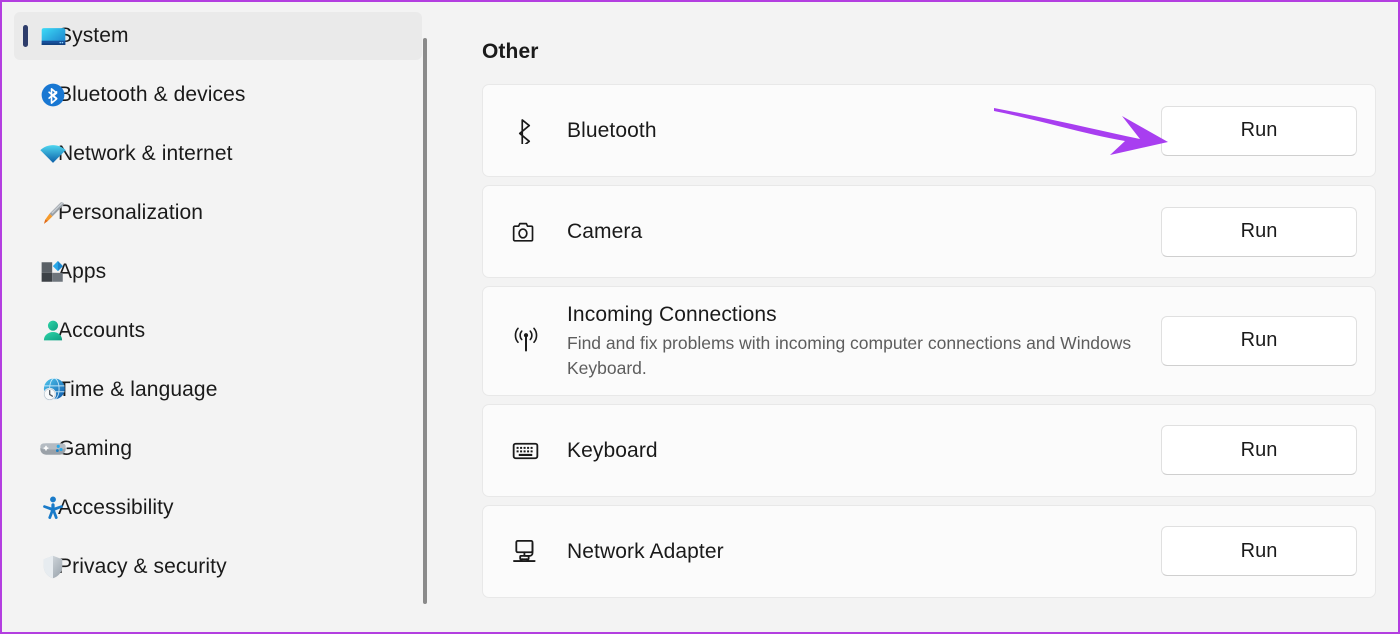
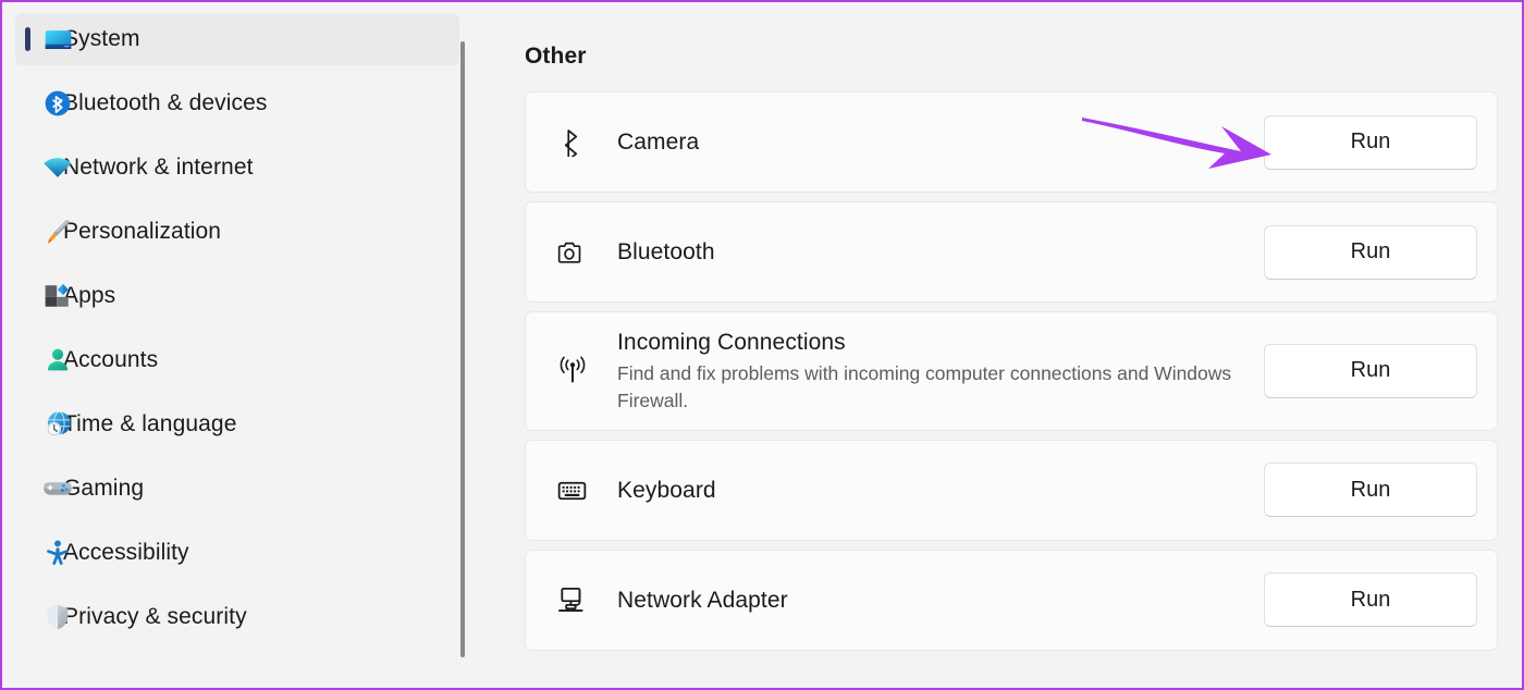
  System
  Bluetooth & devices
  Network & internet
  Personalization
  Apps
  Accounts
  ime & language
  Gaming
  Accessibility
  Privacy & security
  Other
- Bluetooth
+ Camera
  Run
- Camera
+ Bluetooth
  Run
  Incoming Connections
- Find and fix problems with incoming computer connections and Windows Keyboard.
+ Find and fix problems with incoming computer connections and Windows Firewall.
  Run
  Keyboard
  Run
  Network Adapter
  Run
